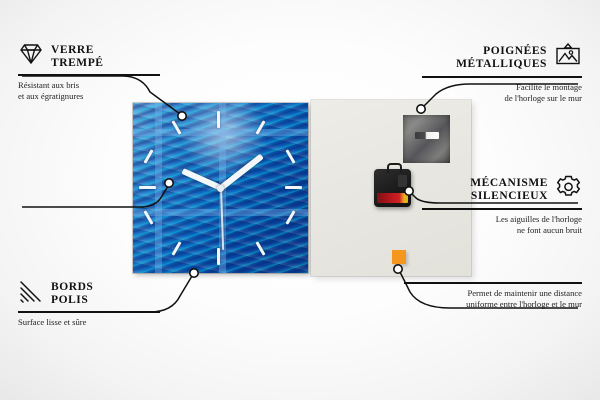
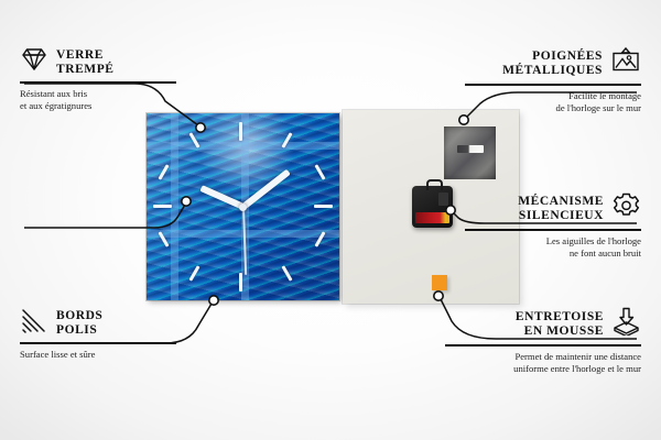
  VERRE
  TREMPÉ
  Résistant aux bris
  et aux égratignures
  BORDS
  POLIS
  Surface lisse et sûre
  POIGNÉES
  MÉTALLIQUES
  Facilite le montage
  de l'horloge sur le mur
  MÉCANISME
  SILENCIEUX
  Les aiguilles de l'horloge
  ne font aucun bruit
+ ENTRETOISE
+ EN MOUSSE
  Permet de maintenir une distance
  uniforme entre l'horloge et le mur
